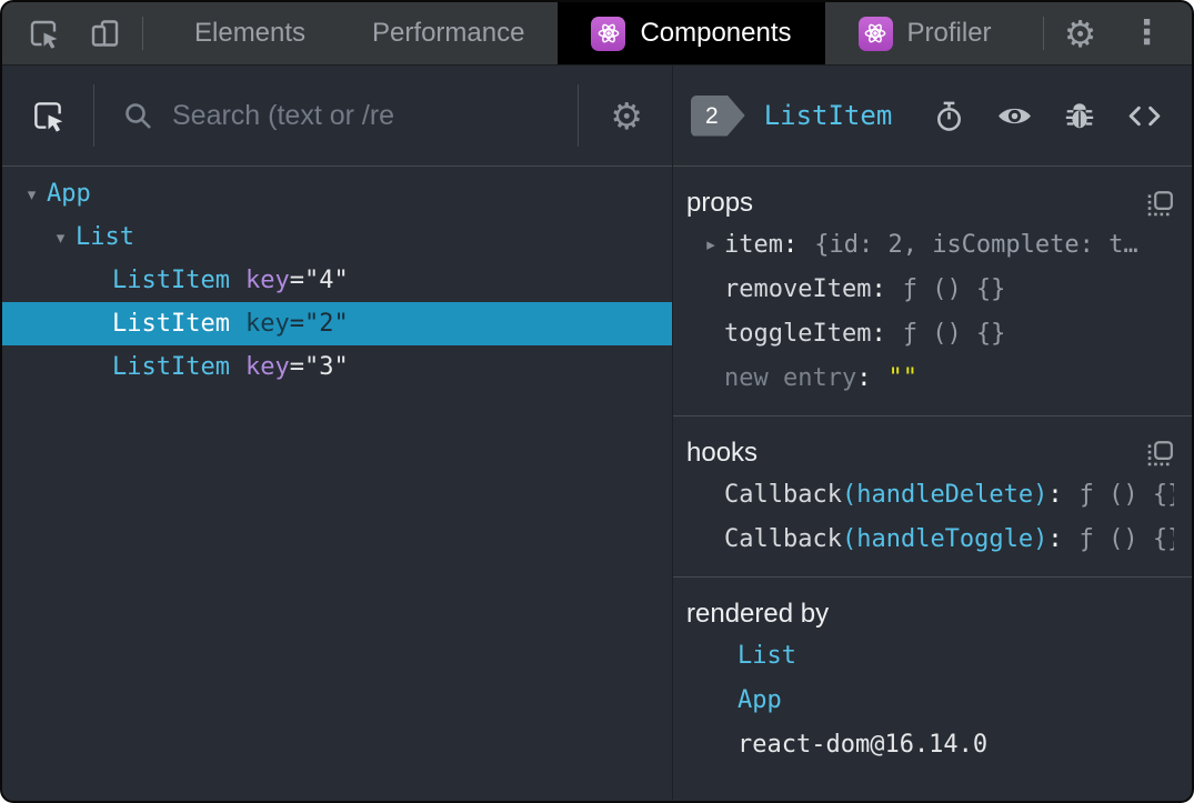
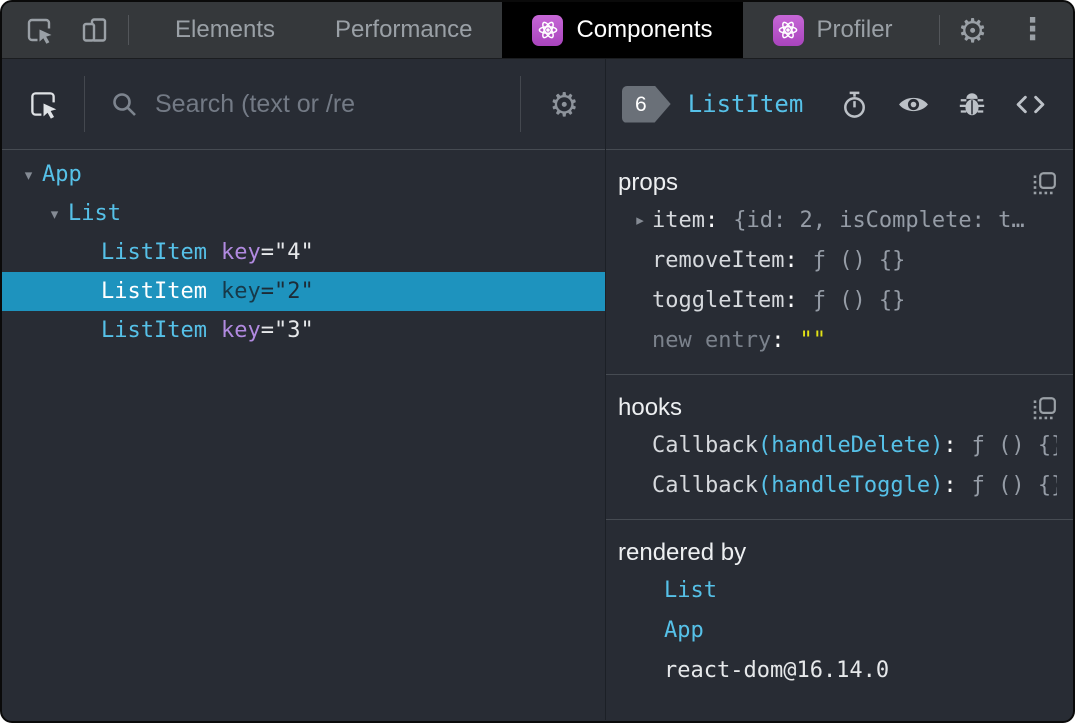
  Elements
  Performance
  Components
  Profiler
  ⚙
  ⋮
  Search (text or /re
  ⚙
  ▾
  App
  ▾
  List
  ListItem
  key
  ="4"
  ListItem
  key
  ="2"
  ListItem
  key
  ="3"
- 2
+ 6
  ListItem
  props
  ▸
  item
  :
  {id: 2, isComplete: t…
  removeItem
  :
  ƒ () {}
  toggleItem
  :
  ƒ () {}
  new entry
  :
  ""
  hooks
  Callback
  (handleDelete)
  :
  ƒ () {
  Callback
  (handleToggle)
  :
  ƒ () {
  rendered by
  List
  App
  react-dom@16.14.0
